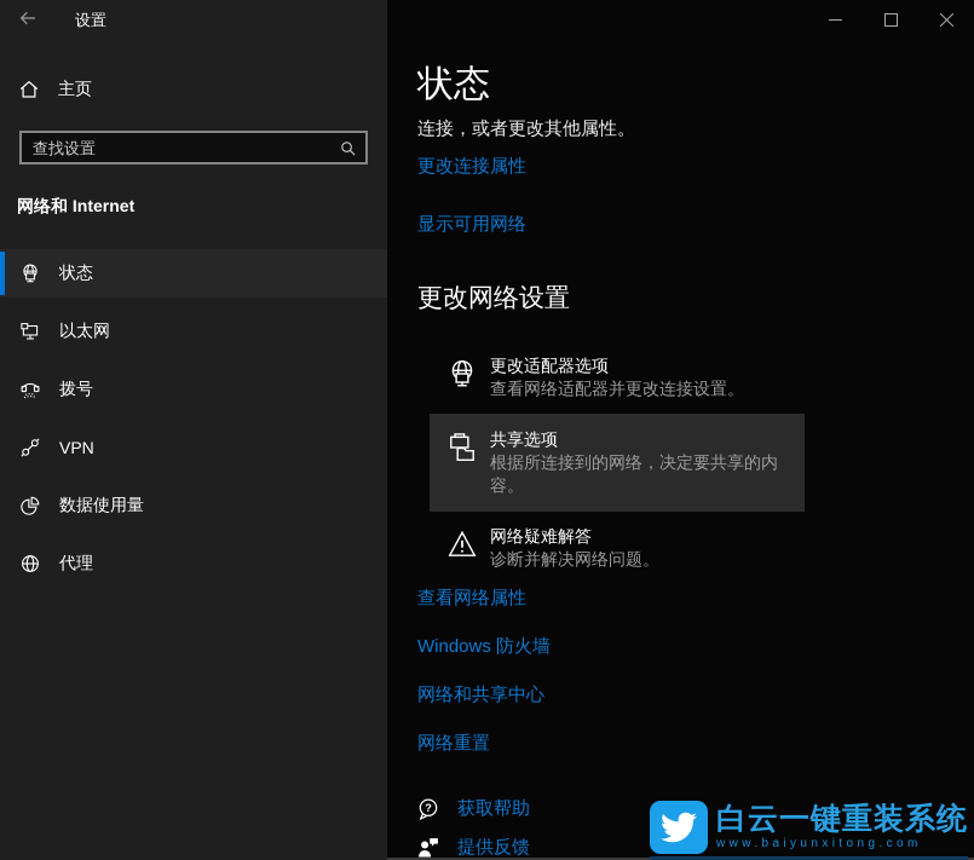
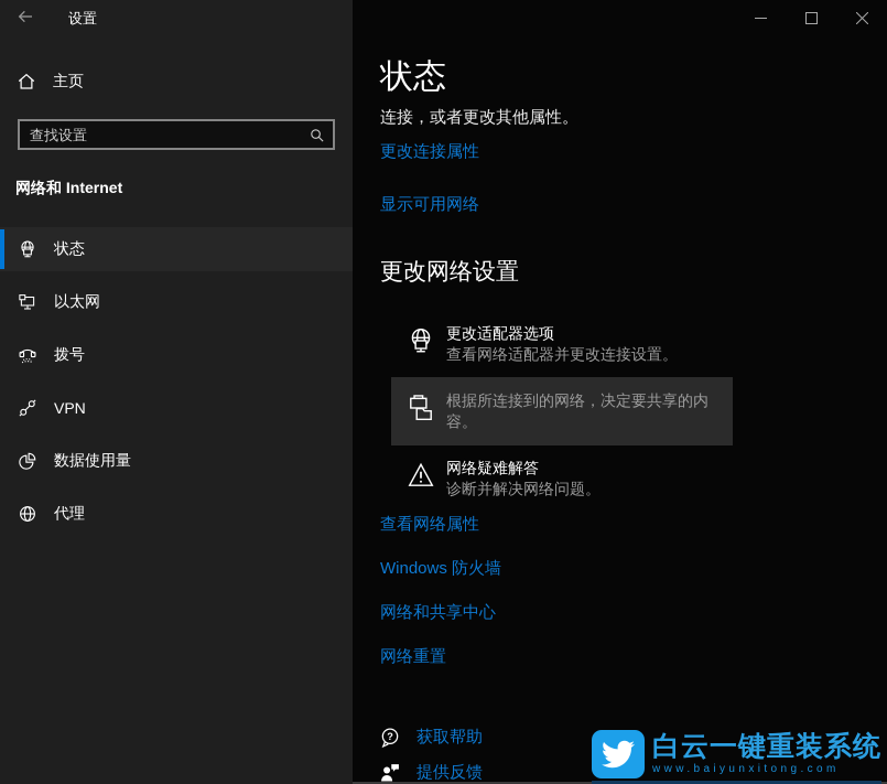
  设置
  主页
  查找设置
  网络和 Internet
  状态
  以太网
  拨号
  VPN
  数据使用量
  代理
  状态
  连接，或者更改其他属性。
  更改连接属性
  显示可用网络
  更改网络设置
  更改适配器选项
  查看网络适配器并更改连接设置。
- 共享选项
  根据所连接到的网络，决定要共享的内容。
  网络疑难解答
  诊断并解决网络问题。
  查看网络属性
  Windows 防火墙
  网络和共享中心
  网络重置
  ?
  获取帮助
  提供反馈
  白云一键重装系统
  www.baiyunxitong.com
